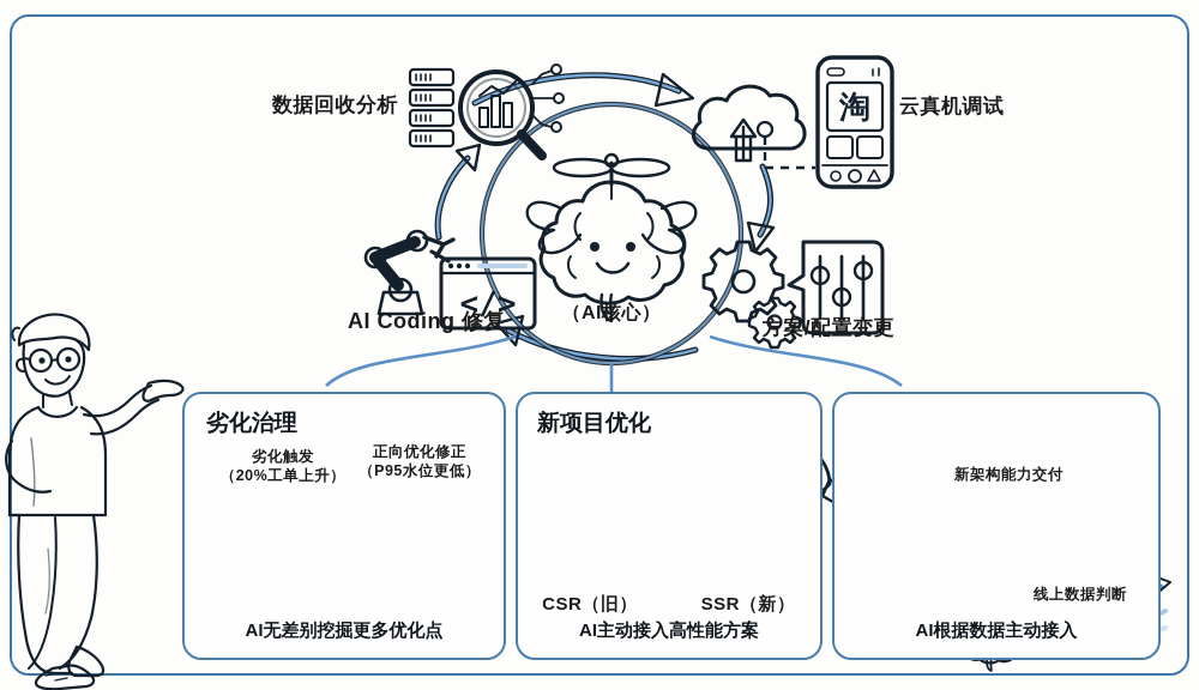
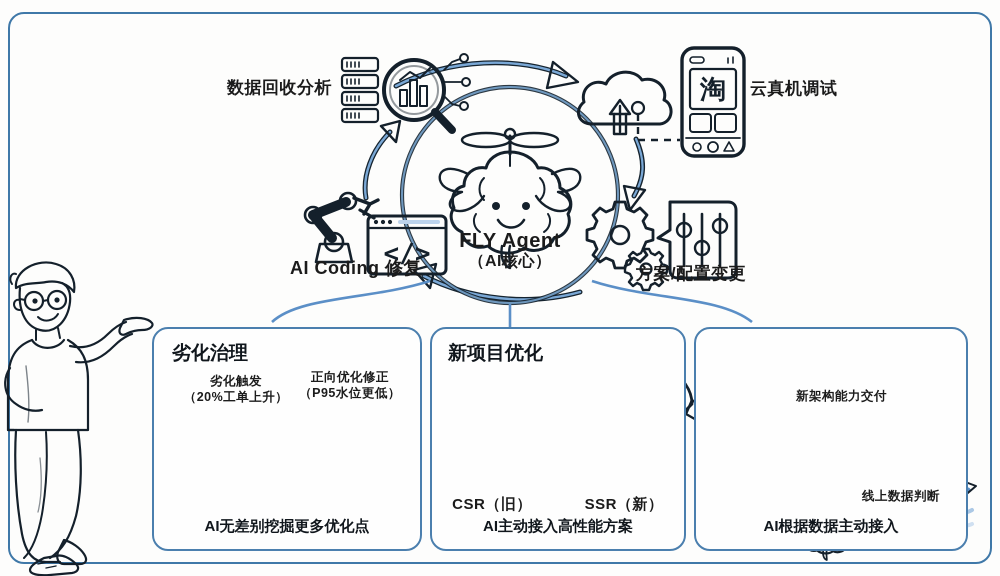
  淘
  </>
  数据回收分析
  云真机调试
  方案/配置变更
  AI Coding 修复
+ FLY Agent
  （AI核心）
  劣化治理
  劣化触发
  （20%工单上升）
  正向优化修正
  （P95水位更低）
  AI无差别挖掘更多优化点
  新项目优化
  CSR（旧）
  SSR（新）
  AI主动接入高性能方案
  新架构能力交付
  线上数据判断
  AI根据数据主动接入
